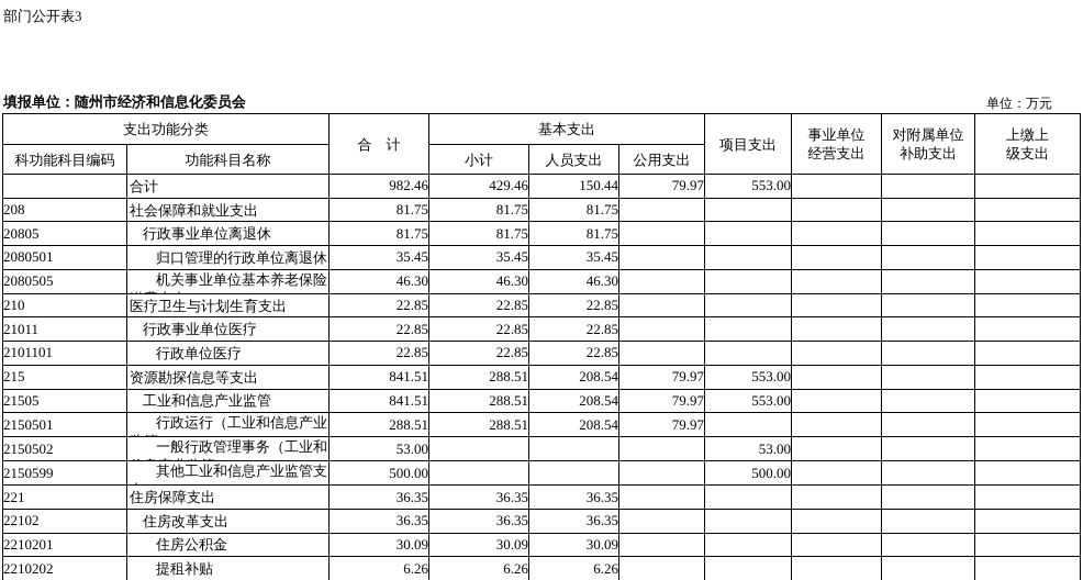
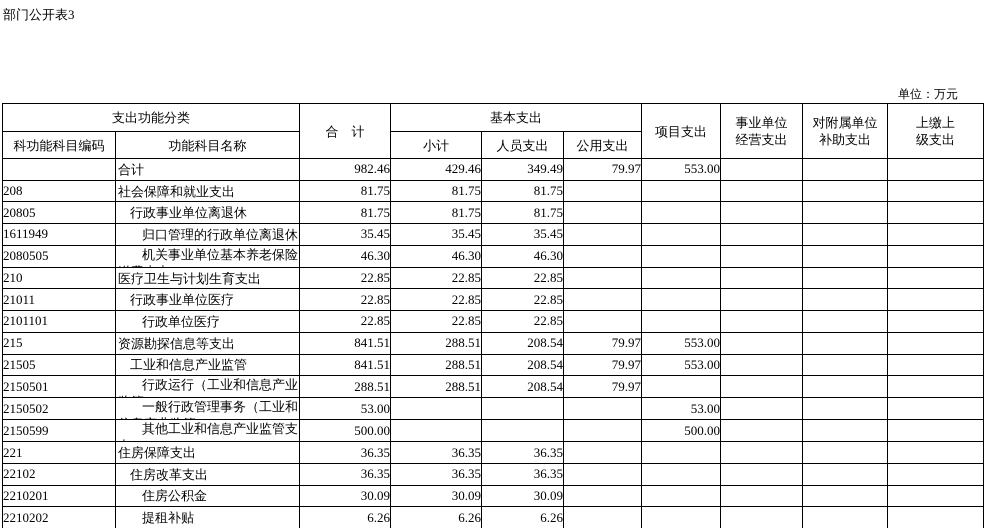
  部门公开表3
- 填报单位：随州市经济和信息化委员会
  单位：万元
  支出功能分类	合 计	基本支出	项目支出	事业单位 经营支出	对附属单位 补助支出	上缴上 级支出
  科功能科目编码	功能科目名称	小计	人员支出	公用支出
- 	合计	982.46	429.46	150.44	79.97	553.00
+ 	合计	982.46	429.46	349.49	79.97	553.00
  208	社会保障和就业支出	81.75	81.75	81.75
  20805	行政事业单位离退休	81.75	81.75	81.75
- 2080501	归口管理的行政单位离退休	35.45	35.45	35.45
+ 1611949	归口管理的行政单位离退休	35.45	35.45	35.45
  2080505	机关事业单位基本养老保险	46.30	46.30	46.30
  210	医疗卫生与计划生育支出	22.85	22.85	22.85
  21011	行政事业单位医疗	22.85	22.85	22.85
  2101101	行政单位医疗	22.85	22.85	22.85
  215	资源勘探信息等支出	841.51	288.51	208.54	79.97	553.00
  21505	工业和信息产业监管	841.51	288.51	208.54	79.97	553.00
  2150501	行政运行（工业和信息产业	288.51	288.51	208.54	79.97
  2150502	一般行政管理事务（工业和	53.00				53.00
  2150599	其他工业和信息产业监管支	500.00				500.00
  221	住房保障支出	36.35	36.35	36.35
  22102	住房改革支出	36.35	36.35	36.35
  2210201	住房公积金	30.09	30.09	30.09
  2210202	提租补贴	6.26	6.26	6.26
